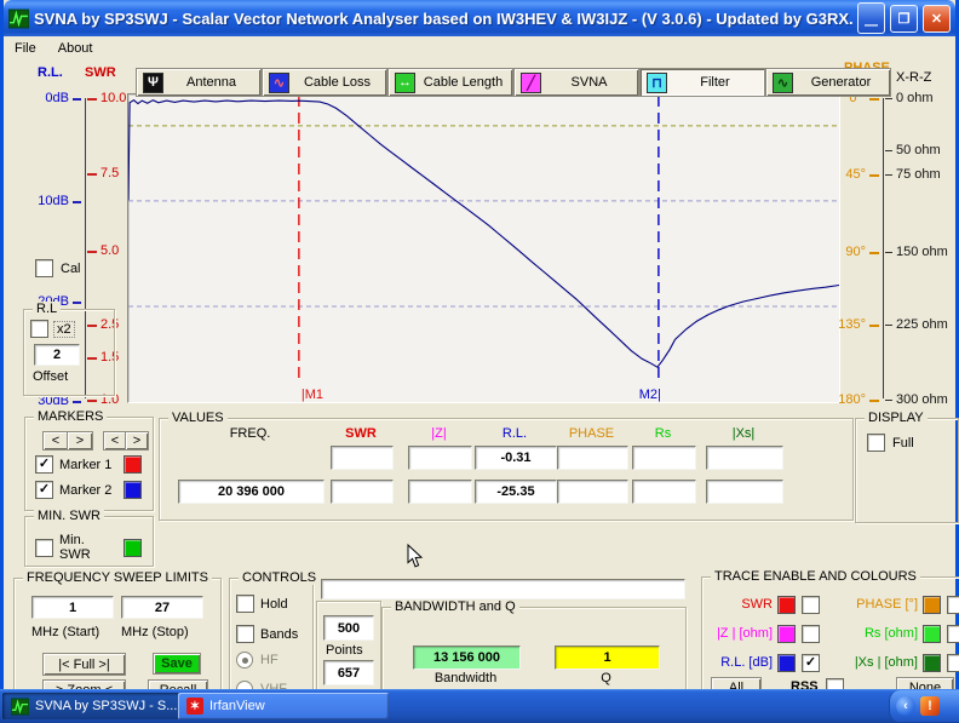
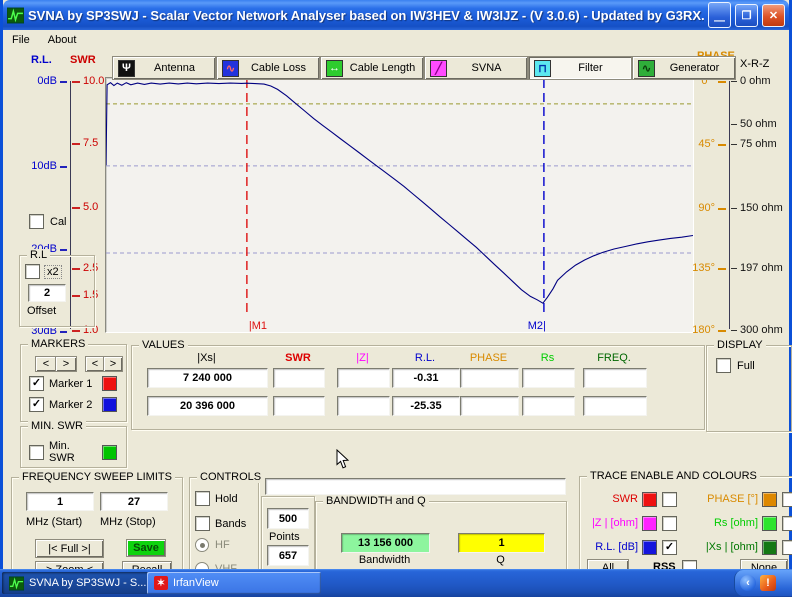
  SVNA by SP3SWJ - Scalar Vector Network Analyser based on IW3HEV & IW3IJZ - (V 3.0.6) - Updated by G3RX.
  —
  ❐
  ✕
  File
  About
  R.L.
  SWR
  X-R-Z
  |M1
  M2|
  0dB
  10dB
  30dB
  10.0
  7.5
  5.0
  2.5
  1.5
  1.0
  0 °
  45°
  90°
  135°
  180°
  0 ohm
  50 ohm
  75 ohm
  150 ohm
- 225 ohm
+ 197 ohm
  300 ohm
  Ψ
  Antenna
  ∿
  Cable Loss
  ↔
  Cable Length
  ╱
  SVNA
  ⊓
  Filter
  ∿
  Generator
  Cal
  R.L
  x2
  2
  Offset
  MARKERS
  <
  >
  <
  >
  Marker 1
  Marker 2
  MIN. SWR
  Min. SWR
  VALUES
- FREQ.
+ |Xs|
  SWR
  |Z|
  R.L.
  PHASE
  Rs
- |Xs|
+ FREQ.
+ 7 240 000
  -0.31
  20 396 000
  -25.35
  DISPLAY
  Full
  FREQUENCY SWEEP LIMITS
  1
  27
  MHz (Start)
  MHz (Stop)
  |< Full >|
  Save
  CONTROLS
  Hold
  Bands
  HF
  500
  Points
  657
  BANDWIDTH and Q
  13 156 000
  Bandwidth
  1
  Q
  TRACE ENABLE AND COLOURS
  SWR
  PHASE [°]
  |Z | [ohm]
  Rs [ohm]
  R.L. [dB]
  |Xs | [ohm]
  All
  RSS
  None
  SVNA by SP3SWJ - S...
  ✶
  IrfanView
  ‹
  !
